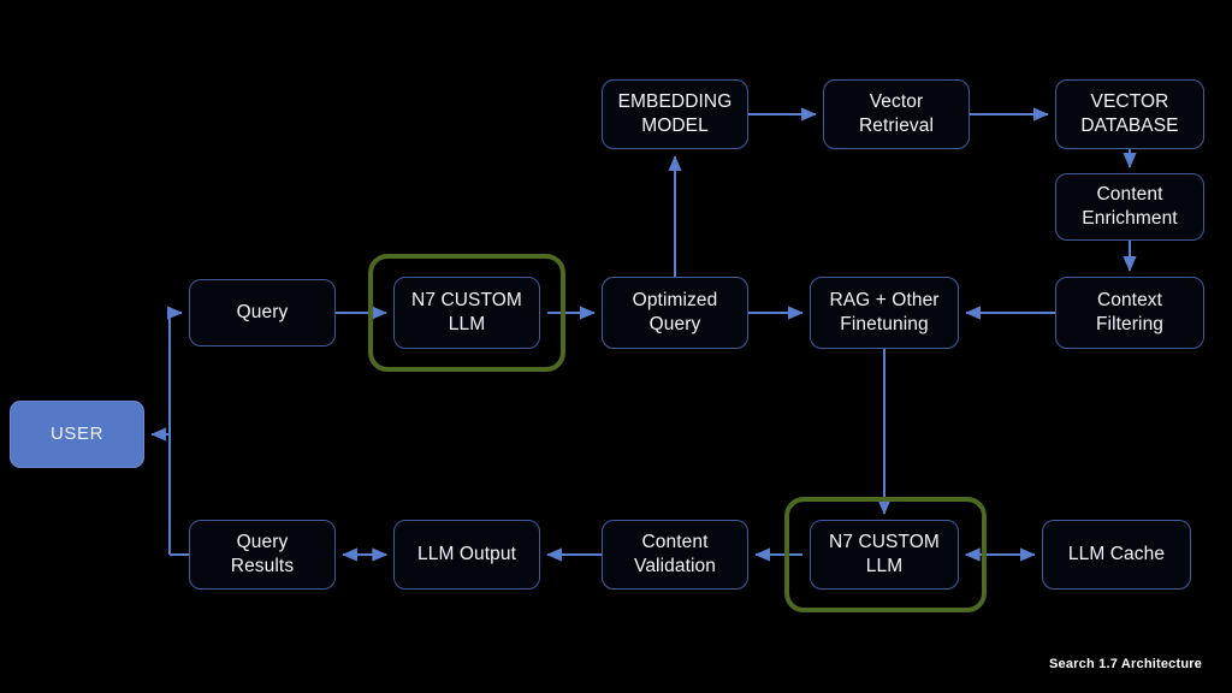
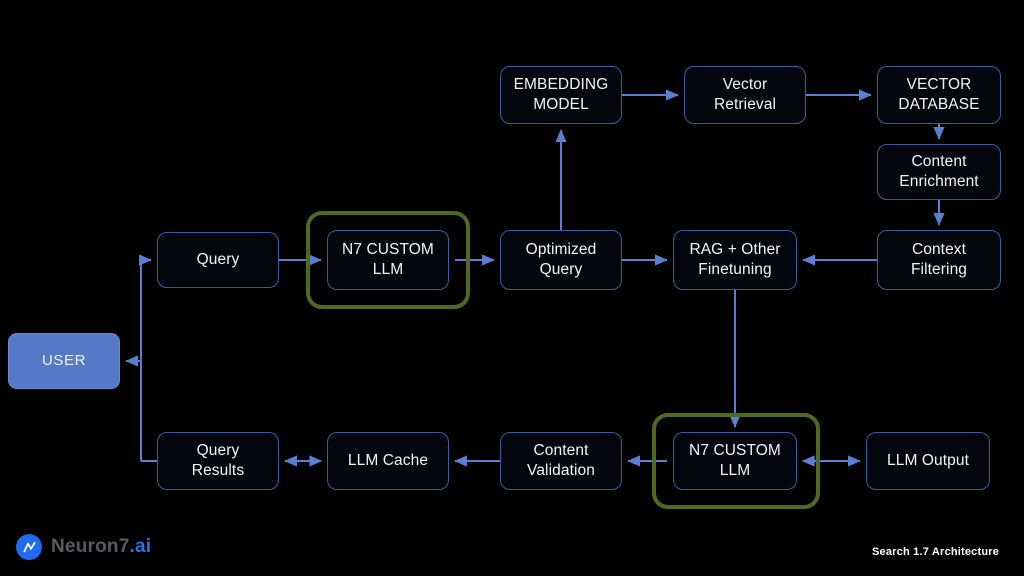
  USER
  Query
  N7 CUSTOM
  LLM
  Optimized
  Query
  RAG + Other
  Finetuning
  Context
  Filtering
  EMBEDDING
  MODEL
  Vector
  Retrieval
  VECTOR
  DATABASE
  Content
  Enrichment
  Query
  Results
- LLM Output
+ LLM Cache
  Content
  Validation
  N7 CUSTOM
  LLM
- LLM Cache
+ LLM Output
+ Neuron7.ai
  Search 1.7 Architecture
